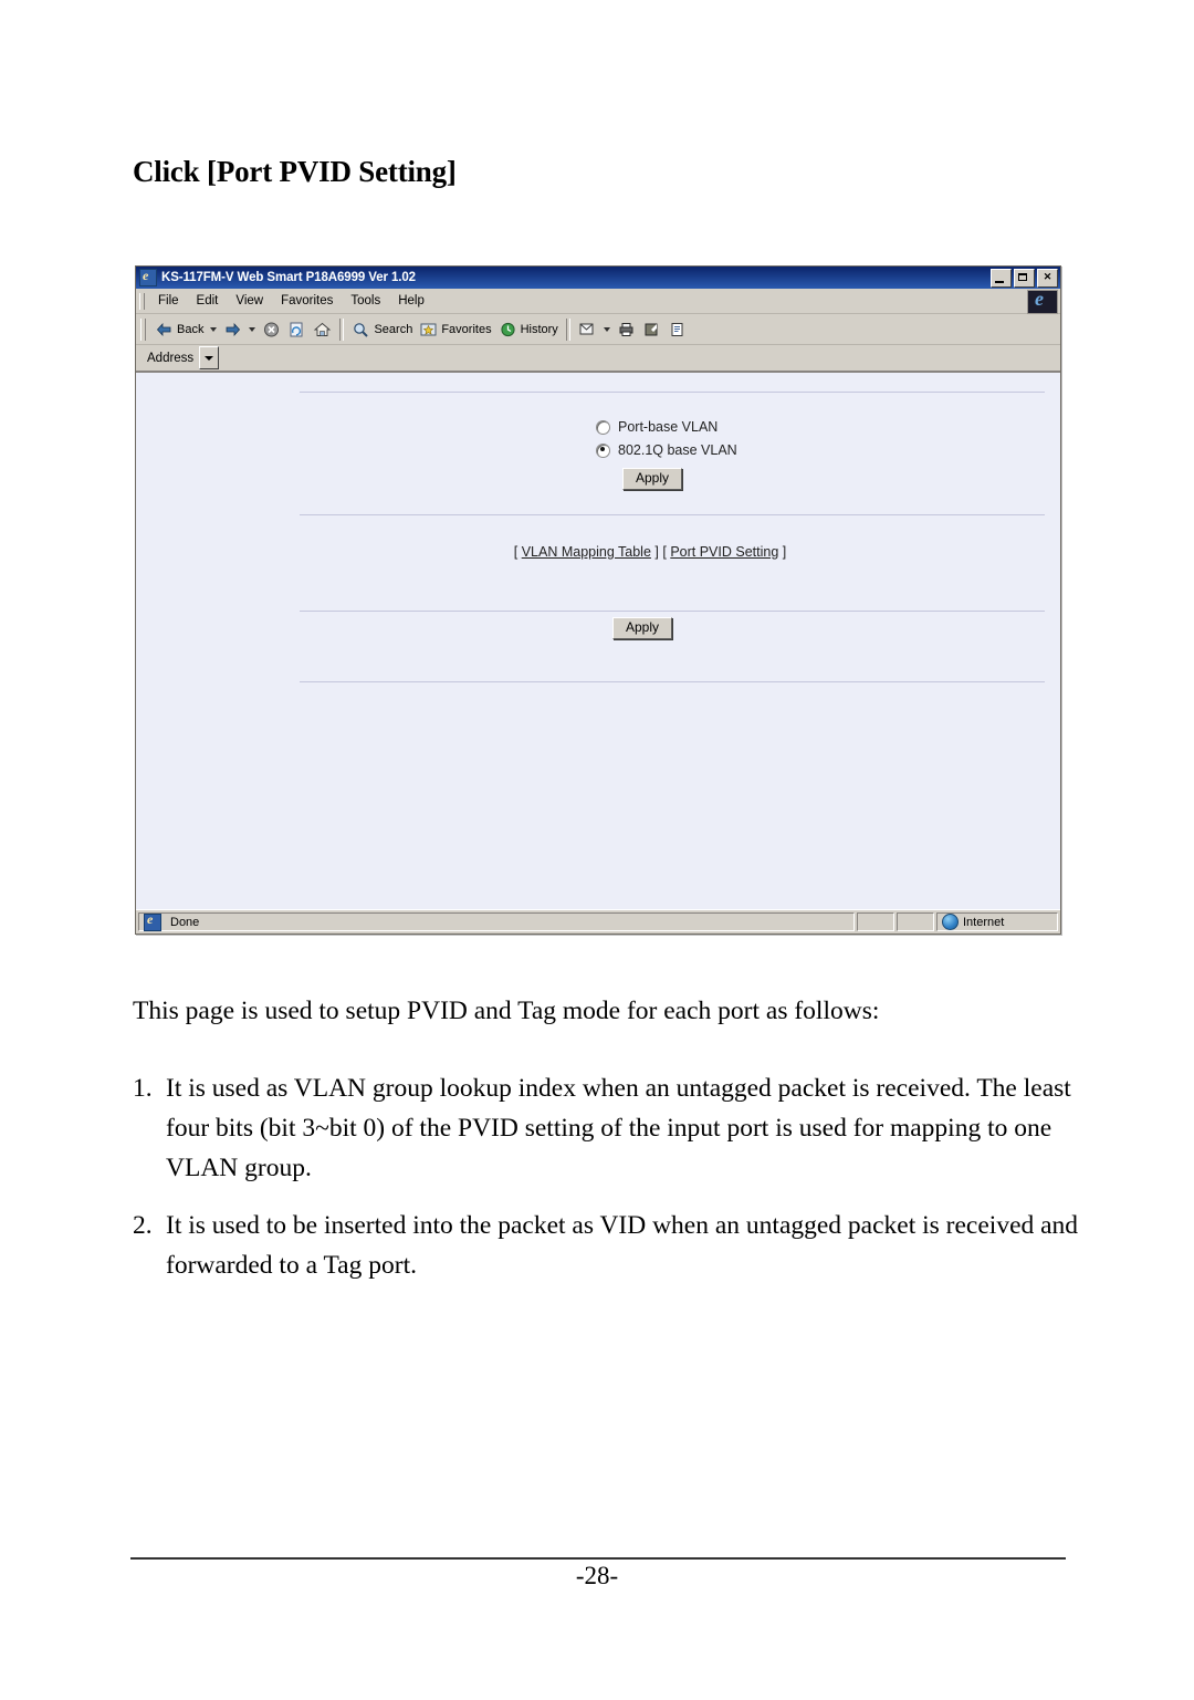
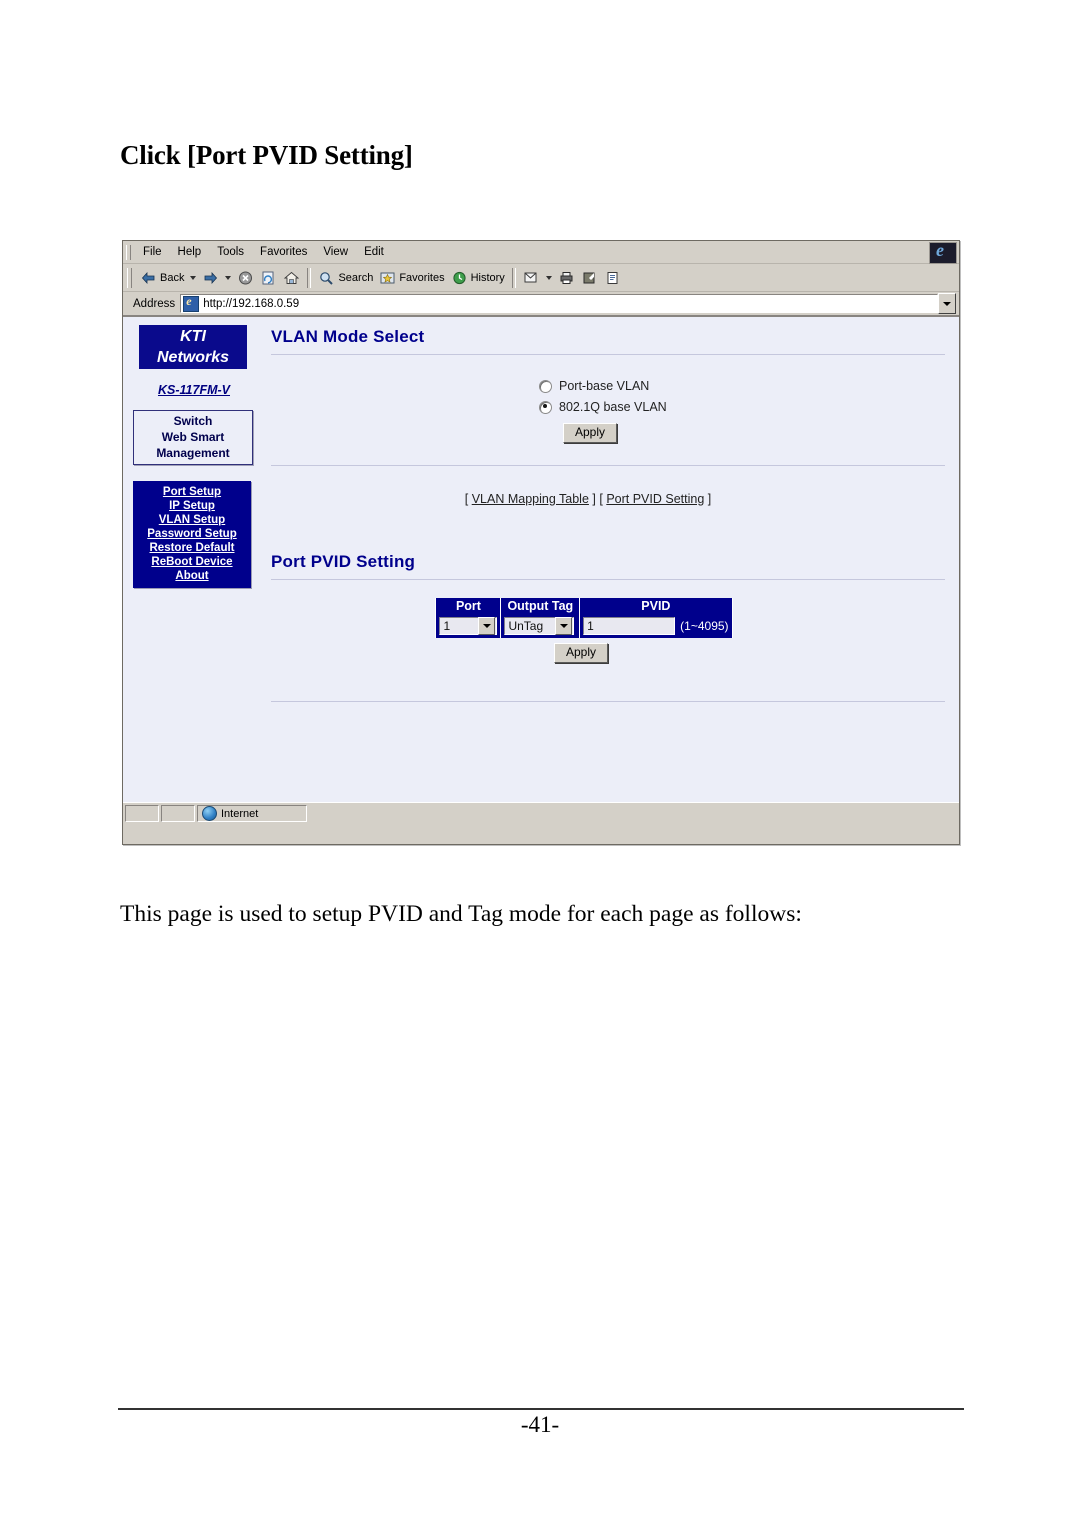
  Click [Port PVID Setting]
- KS-117FM-V Web Smart P18A6999 Ver 1.02
- ✕
  File
- Edit
+ Help
- View
+ Tools
  Favorites
- Tools
+ View
- Help
+ Edit
  Back
  Search
  Favorites
  History
  Address
+ http://192.168.0.59
+ KTI
+ Networks
+ KS-117FM-V
+ Switch
+ Web Smart
+ Management
+ Port Setup
+ IP Setup
+ VLAN Setup
+ Password Setup
+ Restore Default
+ ReBoot Device
+ About
+ VLAN Mode Select
  Port-base VLAN
  802.1Q base VLAN
  Apply
  [ VLAN Mapping Table ] [ Port PVID Setting ]
+ Port PVID Setting
+ Port	Output Tag	PVID
+ 1	UnTag	1 (1~4095)
  Apply
- Done
  Internet
- This page is used to setup PVID and Tag mode for each port as follows:
+ This page is used to setup PVID and Tag mode for each page as follows:
- 1.
- It is used as VLAN group lookup index when an untagged packet is received. The least four bits (bit 3~bit 0) of the PVID setting of the input port is used for mapping to one VLAN group.
- 2.
- It is used to be inserted into the packet as VID when an untagged packet is received and forwarded to a Tag port.
- -28-
+ -41-
